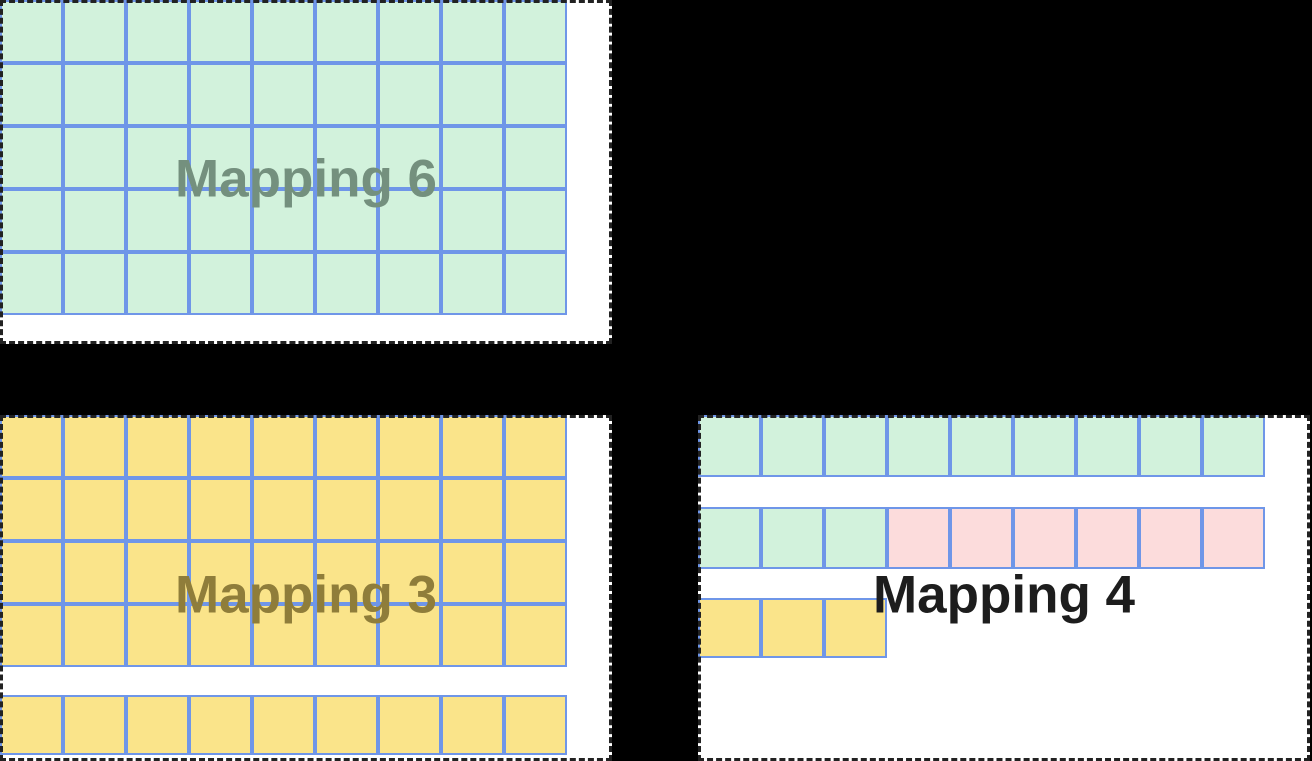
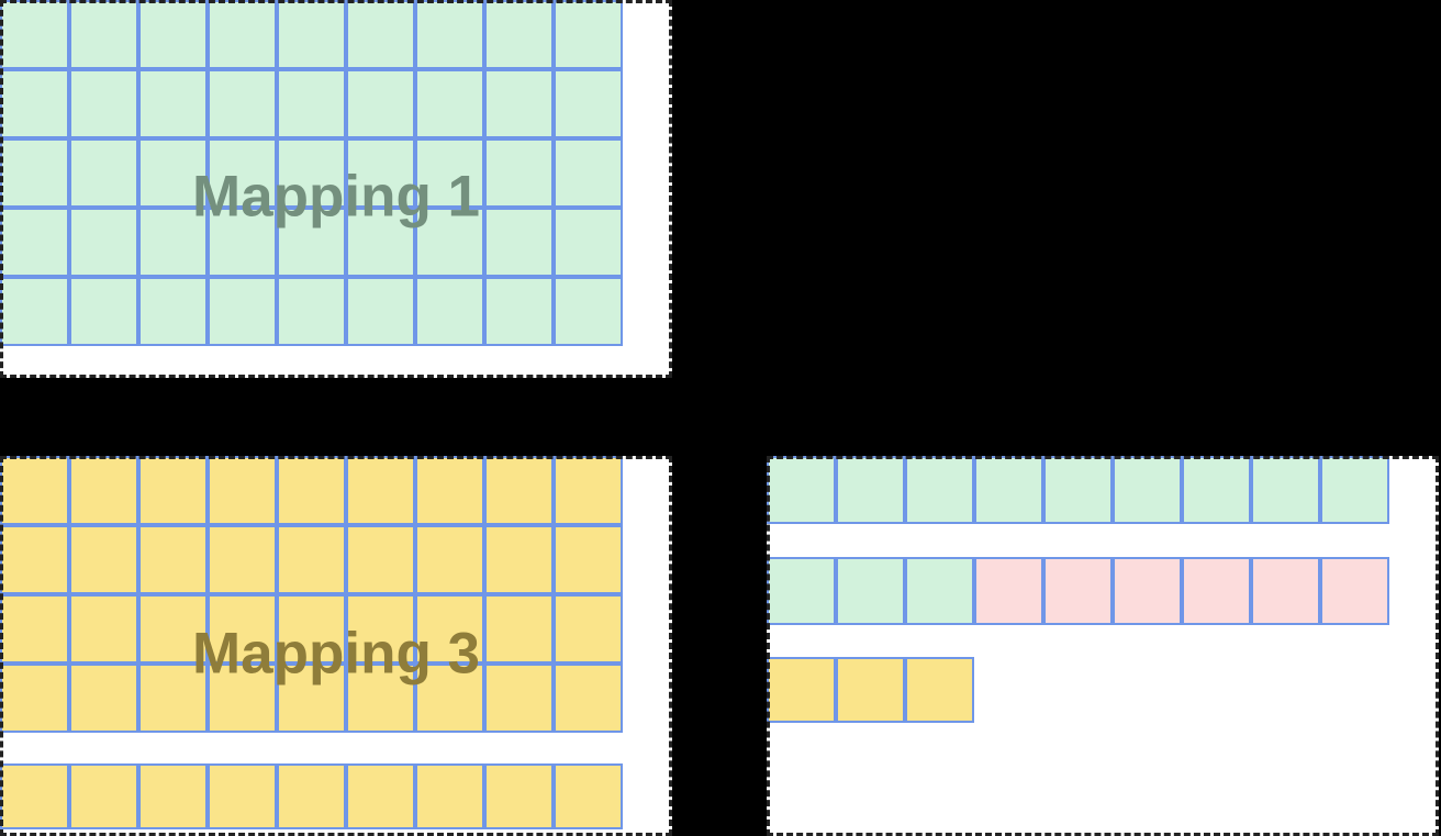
- Mapping 6
+ Mapping 1
  Mapping 3
- Mapping 4
